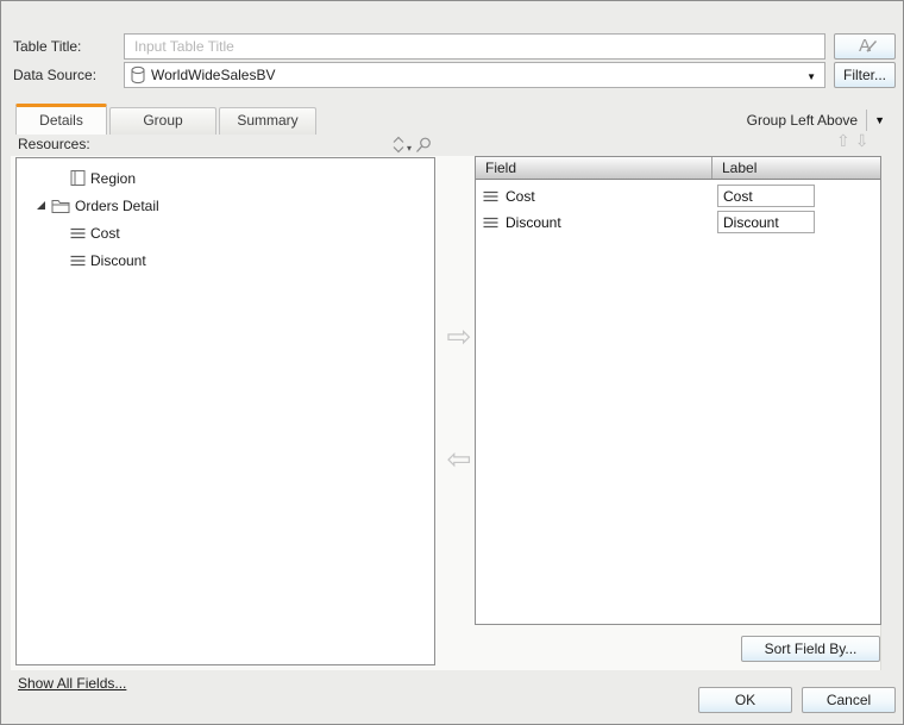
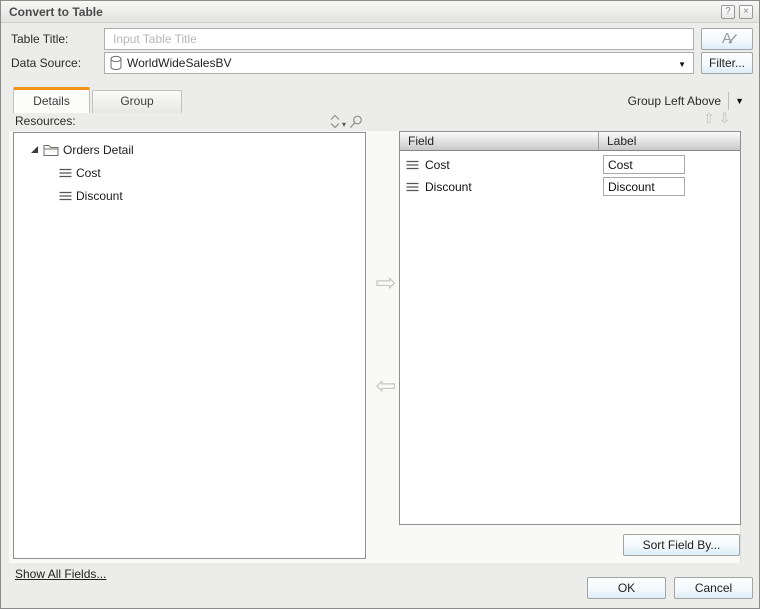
+ Convert to Table
+ ?
+ ×
  Table Title:
  Input Table Title
  A
  Data Source:
  WorldWideSalesBV
  ▼
  Filter...
  Details
  Group
- Summary
  Group Left Above
  ▼
  Resources:
  ▾
  ⇧⇩
- Region
  Orders Detail
  Cost
  Discount
  ⇨
  ⇦
  Field
  Label
  Cost
  Cost
  Discount
  Discount
  Sort Field By...
  Show All Fields...
  OK
  Cancel
